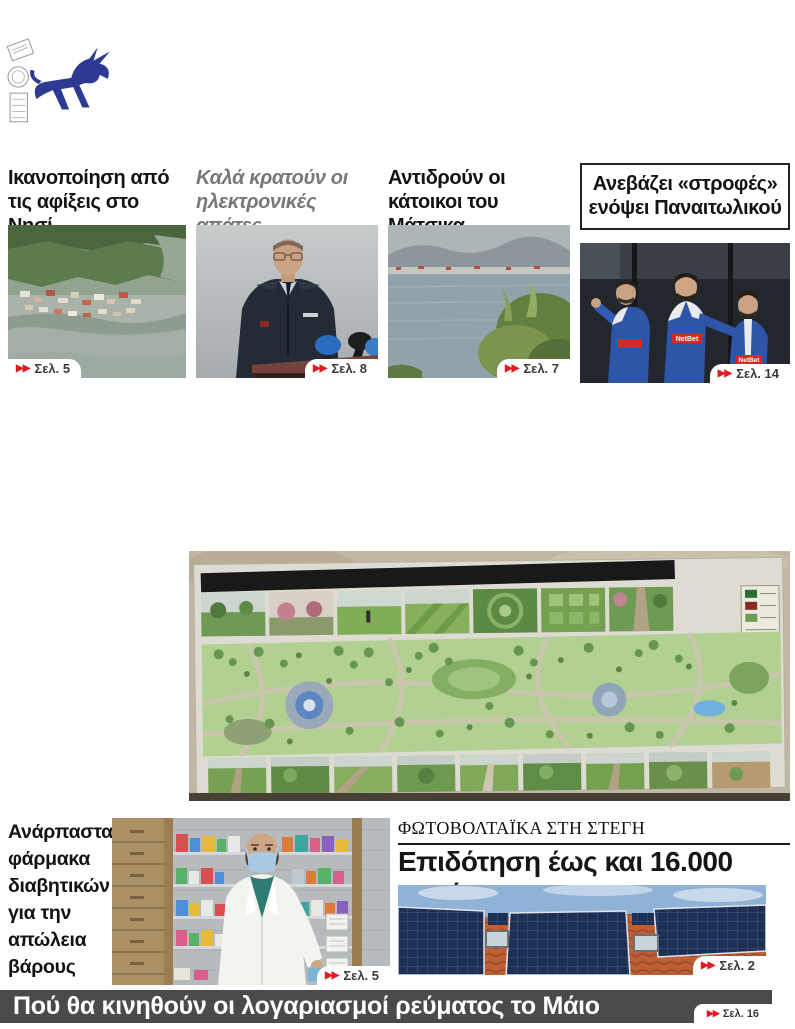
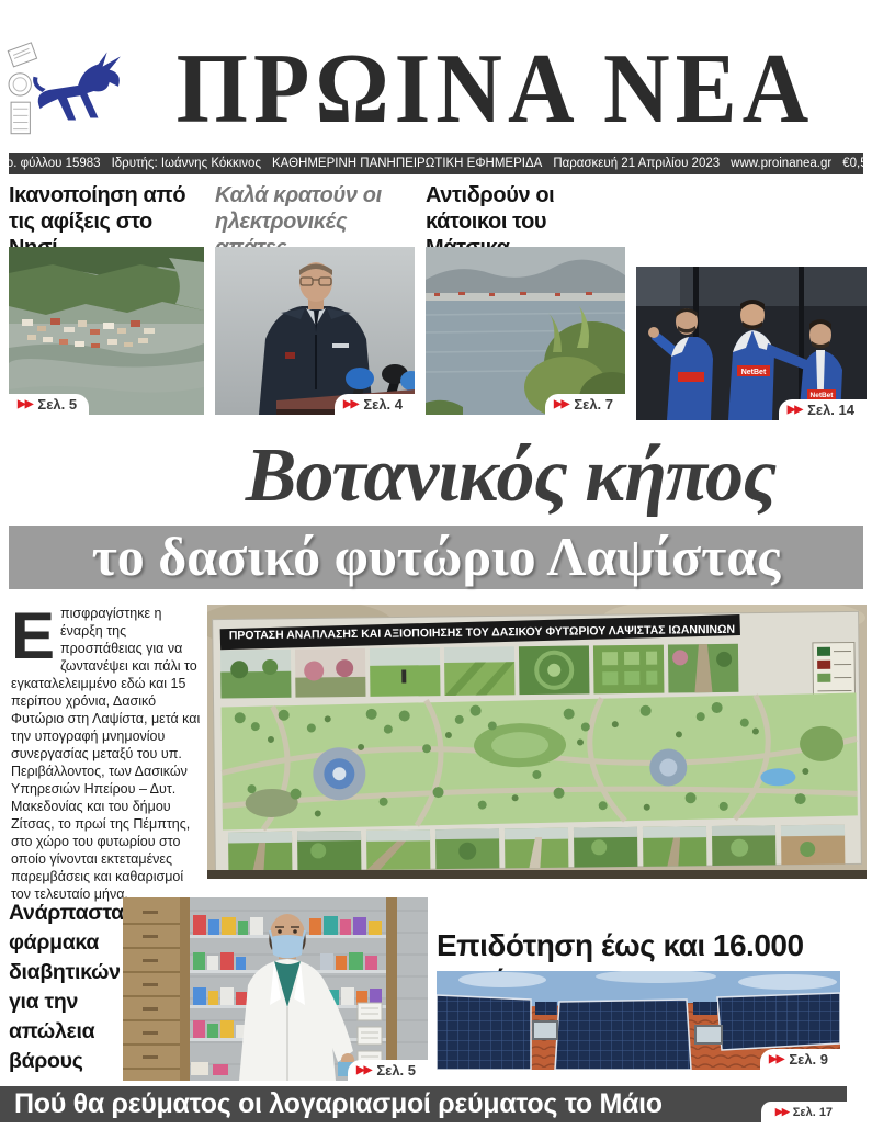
+ ΠΡΩΙΝΑ ΝΕΑ
+ Αρ. φύλλου 15983
+ Ιδρυτής: Ιωάννης Κόκκινος
+ ΚΑΘΗΜΕΡΙΝΗ ΠΑΝΗΠΕΙΡΩΤΙΚΗ ΕΦΗΜΕΡΙΔΑ
+ Παρασκευή 21 Απριλίου 2023
+ www.proinanea.gr
+ €0,50
  Ικανοποίηση από τις αφίξεις στο
  Καλά κρατούν οι ηλεκτρονικές
  Αντιδρούν οι κάτοικοι του
- Ανεβάζει «στροφές» ενόψει Παναιτωλικού
  ▶▶
  Σελ. 5
  ▶▶
- Σελ. 8
+ Σελ. 4
  ▶▶
  Σελ. 7
  ▶▶
  Σελ. 14
+ Βοτανικός κήπος
+ το δασικό φυτώριο Λαψίστας
+ Ε
+ πισφραγίστηκε η έναρξη της προσπάθειας για να ζωντανέψει και πάλι το εγκαταλελειμμένο εδώ και 15 περίπου χρόνια, Δασικό Φυτώριο στη Λαψίστα, μετά και την υπογραφή μνημονίου συνεργασίας μεταξύ του υπ. Περιβάλλοντος, των Δασικών Υπηρεσιών Ηπείρου – Δυτ. Μακεδονίας και του δήμου Ζίτσας, το πρωί της Πέμπτης, στο χώρο του φυτωρίου στο οποίο γίνονται εκτεταμένες παρεμβάσεις και καθαρισμοί τον τελευταίο μήνα.
+ ΠΡΟΤΑΣΗ ΑΝΑΠΛΑΣΗΣ ΚΑΙ ΑΞΙΟΠΟΙΗΣΗΣ ΤΟΥ ΔΑΣΙΚΟΥ ΦΥΤΩΡΙΟΥ ΛΑΨΙΣΤΑΣ ΙΩΑΝΝΙΝΩΝ
  Ανάρπαστα φάρμακα διαβητικών για την απώλεια βάρους
  ▶▶
  Σελ. 5
- ΦΩΤΟΒΟΛΤΑΪΚΑ ΣΤΗ ΣΤΕΓΗ
  Επιδότηση έως και 16.000
  ▶▶
- Σελ. 2
+ Σελ. 9
- Πού θα κινηθούν οι λογαριασμοί ρεύματος το Μάιο
+ Πού θα ρεύματος οι λογαριασμοί ρεύματος το Μάιο
  ▶▶
- Σελ. 16
+ Σελ. 17
